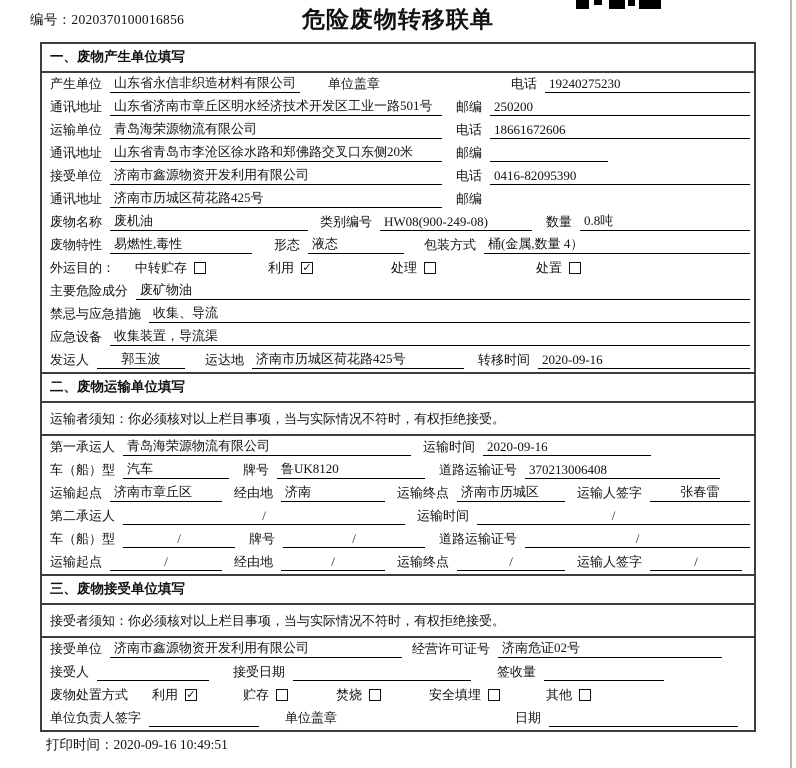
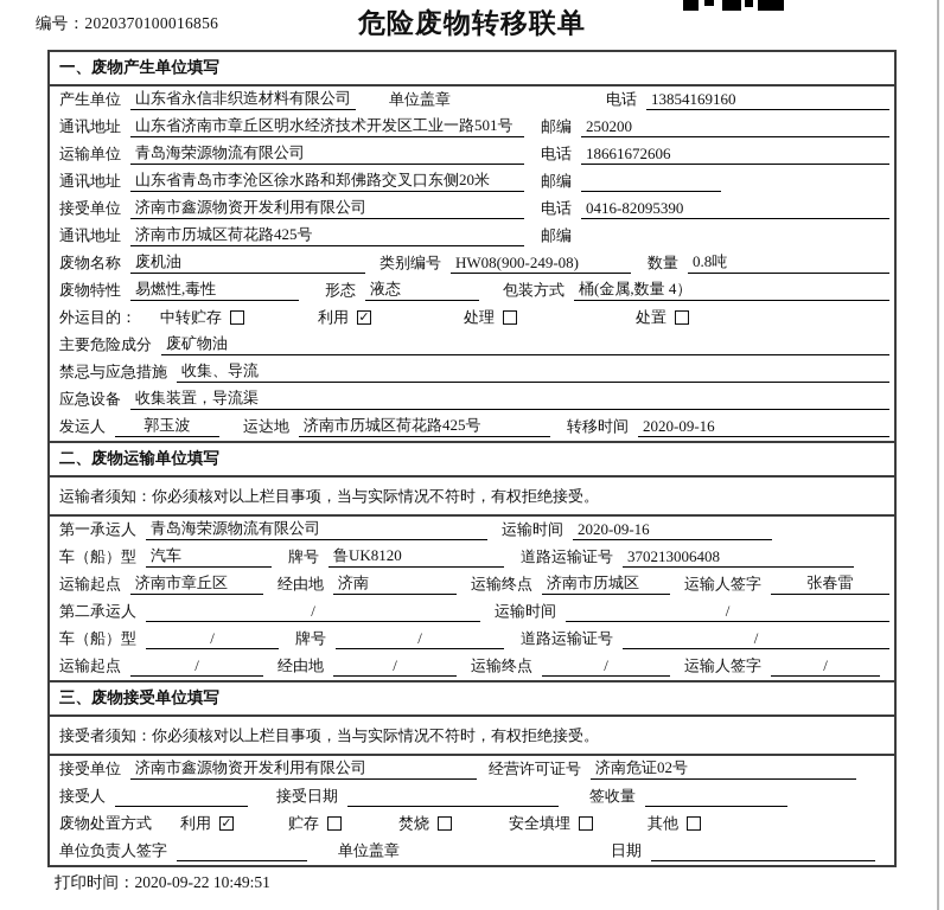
  编号：2020370100016856
  危险废物转移联单
  一、废物产生单位填写
  产生单位
  山东省永信非织造材料有限公司
  单位盖章
  电话
- 19240275230
+ 13854169160
  通讯地址
  山东省济南市章丘区明水经济技术开发区工业一路501号
  邮编
  250200
  运输单位
  青岛海荣源物流有限公司
  电话
  18661672606
  通讯地址
  山东省青岛市李沧区徐水路和郑佛路交叉口东侧20米
  邮编
  接受单位
  济南市鑫源物资开发利用有限公司
  电话
  0416-82095390
  通讯地址
  济南市历城区荷花路425号
  邮编
  废物名称
  废机油
  类别编号
  HW08(900-249-08)
  数量
  0.8吨
  废物特性
  易燃性,毒性
  形态
  液态
  包装方式
  桶(金属,数量 4）
  外运目的：
  中转贮存
  利用
  ✓
  处理
  处置
  主要危险成分
  废矿物油
  禁忌与应急措施
  收集、导流
  应急设备
  收集装置，导流渠
  发运人
  郭玉波
  运达地
  济南市历城区荷花路425号
  转移时间
  2020-09-16
  二、废物运输单位填写
  运输者须知：你必须核对以上栏目事项，当与实际情况不符时，有权拒绝接受。
  第一承运人
  青岛海荣源物流有限公司
  运输时间
  2020-09-16
  车（船）型
  汽车
  牌号
  鲁UK8120
  道路运输证号
  370213006408
  运输起点
  济南市章丘区
  经由地
  济南
  运输终点
  济南市历城区
  运输人签字
  张春雷
  第二承运人
  /
  运输时间
  /
  车（船）型
  /
  牌号
  /
  道路运输证号
  /
  运输起点
  /
  经由地
  /
  运输终点
  /
  运输人签字
  /
  三、废物接受单位填写
  接受者须知：你必须核对以上栏目事项，当与实际情况不符时，有权拒绝接受。
  接受单位
  济南市鑫源物资开发利用有限公司
  经营许可证号
  济南危证02号
  接受人
  接受日期
  签收量
  废物处置方式
  利用
  ✓
  贮存
  焚烧
  安全填埋
  其他
  单位负责人签字
  单位盖章
  日期
- 打印时间：2020-09-16 10:49:51
+ 打印时间：2020-09-22 10:49:51
